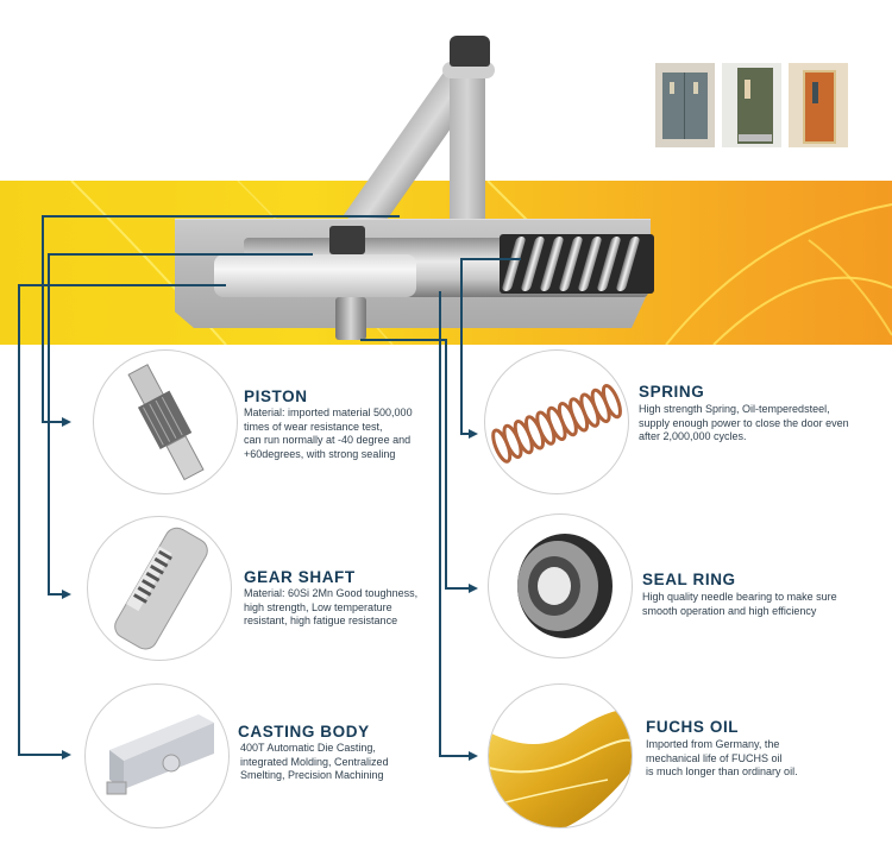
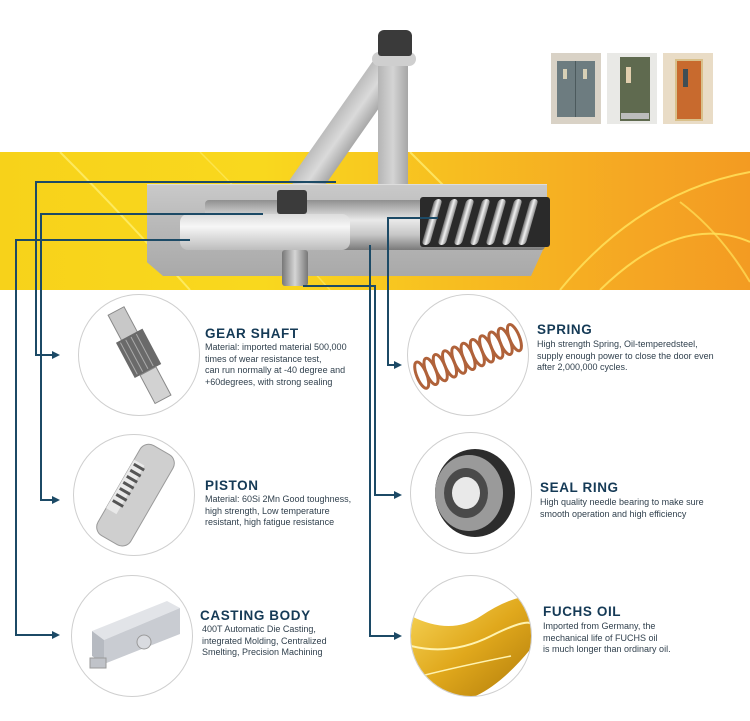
- PISTON
+ GEAR SHAFT
  Material: imported material 500,000
  times of wear resistance test,
  can run normally at -40 degree and
  +60degrees, with strong sealing
- GEAR SHAFT
+ PISTON
  Material: 60Si 2Mn Good toughness,
  high strength, Low temperature
  resistant, high fatigue resistance
  CASTING BODY
  400T Automatic Die Casting,
  integrated Molding, Centralized
  Smelting, Precision Machining
  SPRING
  High strength Spring, Oil-temperedsteel,
  supply enough power to close the door even
  after 2,000,000 cycles.
  SEAL RING
  High quality needle bearing to make sure
  smooth operation and high efficiency
  FUCHS OIL
  Imported from Germany, the
  mechanical life of FUCHS oil
  is much longer than ordinary oil.
